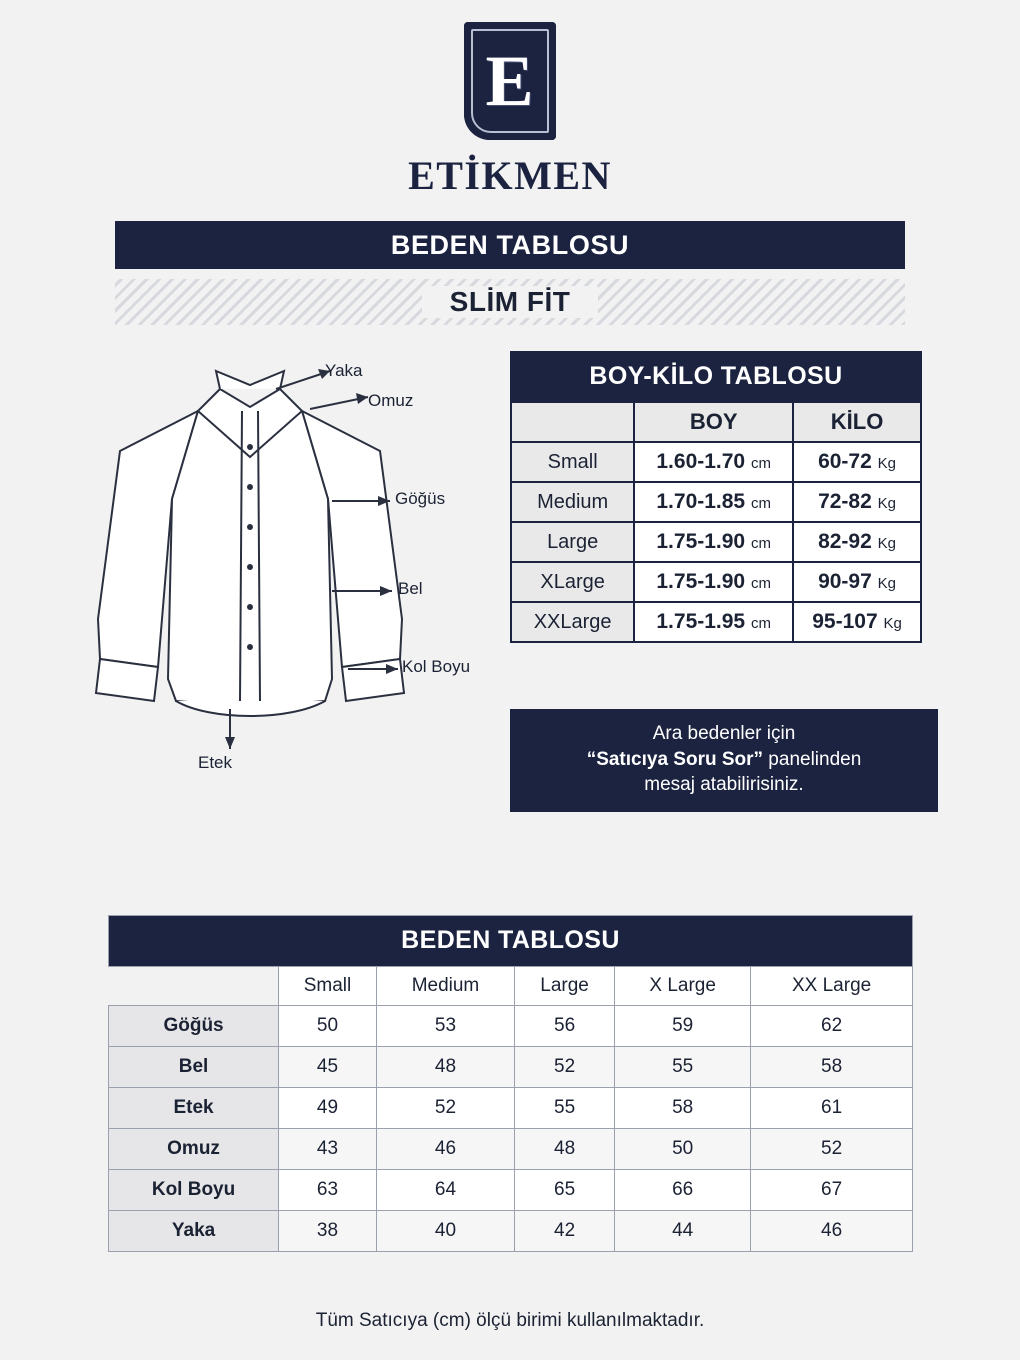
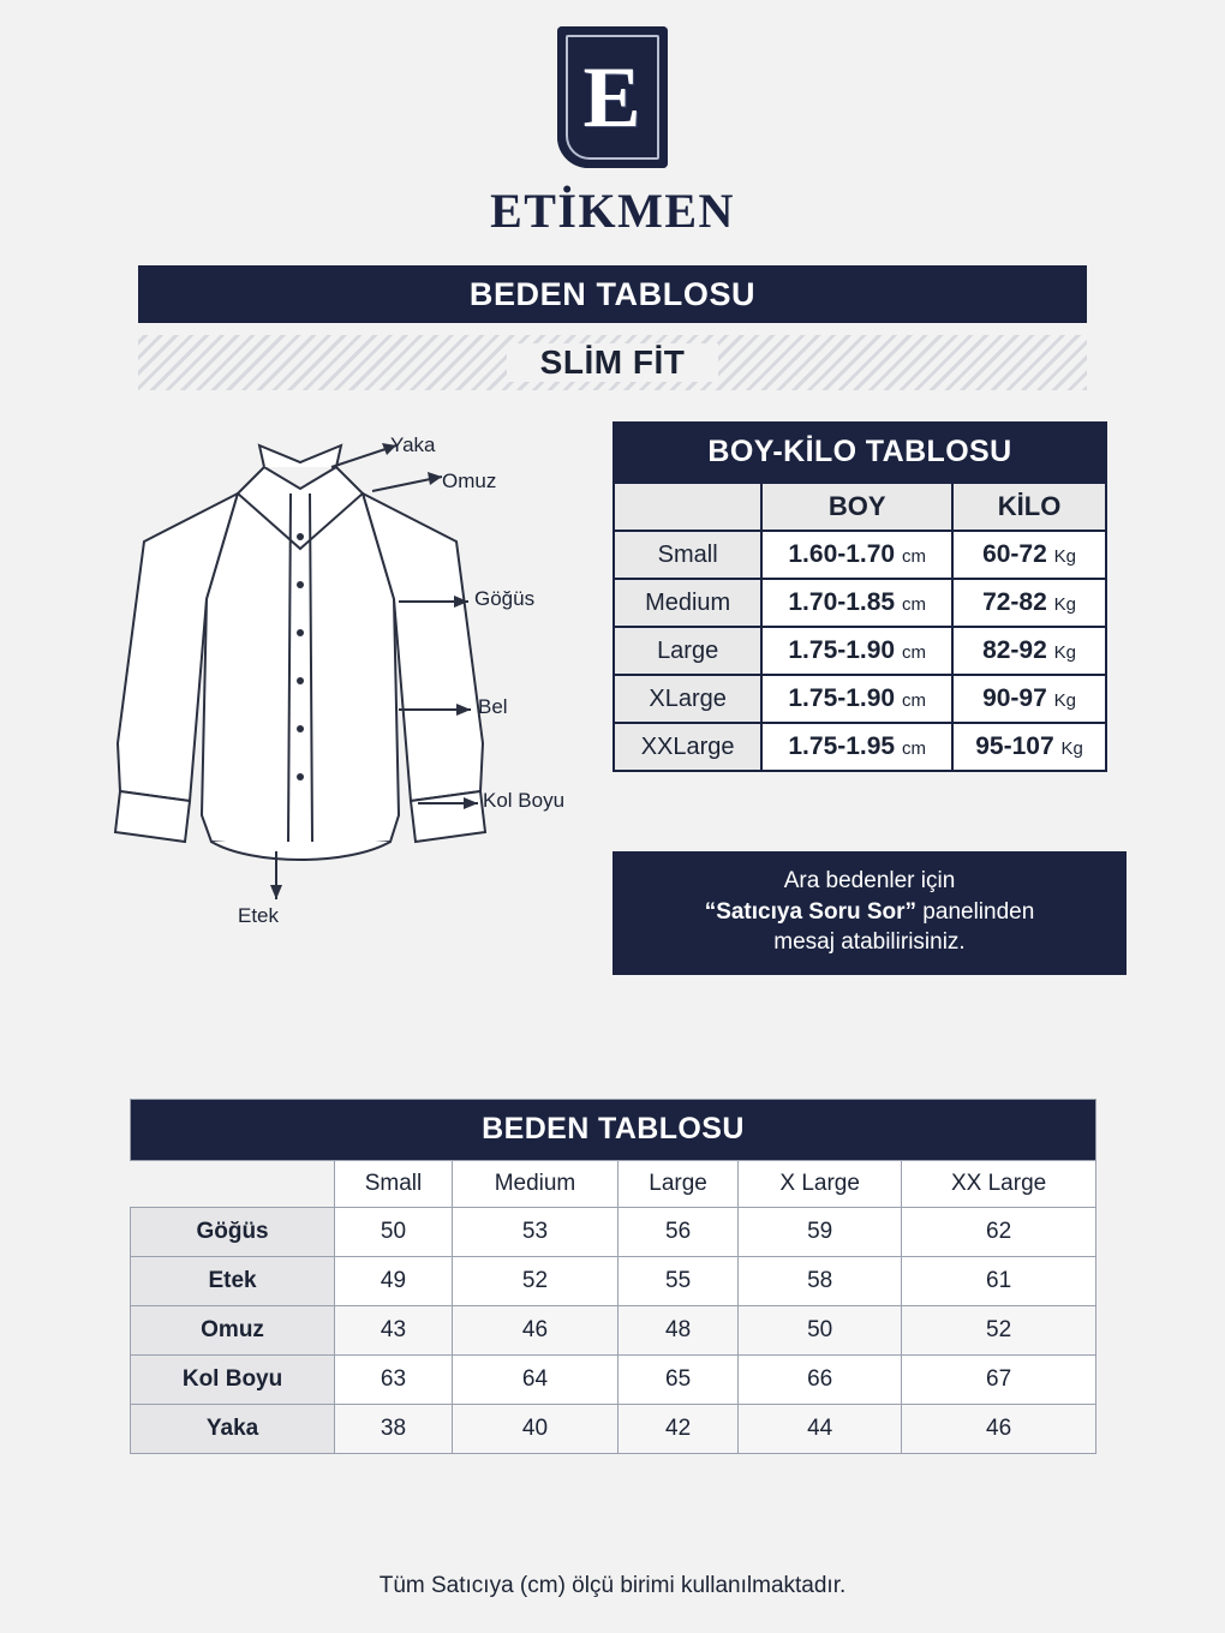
  E
  ETİKMEN
  BEDEN TABLOSU
  SLİM FİT
  Yaka
  Omuz
  Göğüs
  Bel
  Kol Boyu
  Etek
  BOY-KİLO TABLOSU
  	BOY	KİLO
  Small	1.60-1.70 cm	60-72 Kg
  Medium	1.70-1.85 cm	72-82 Kg
  Large	1.75-1.90 cm	82-92 Kg
  XLarge	1.75-1.90 cm	90-97 Kg
  XXLarge	1.75-1.95 cm	95-107 Kg
  Ara bedenler için
  “Satıcıya Soru Sor” panelinden
  mesaj atabilirisiniz.
  BEDEN TABLOSU
  	Small	Medium	Large	X Large	XX Large
  Göğüs	50	53	56	59	62
- Bel	45	48	52	55	58
  Etek	49	52	55	58	61
  Omuz	43	46	48	50	52
  Kol Boyu	63	64	65	66	67
  Yaka	38	40	42	44	46
  Tüm Satıcıya (cm) ölçü birimi kullanılmaktadır.
